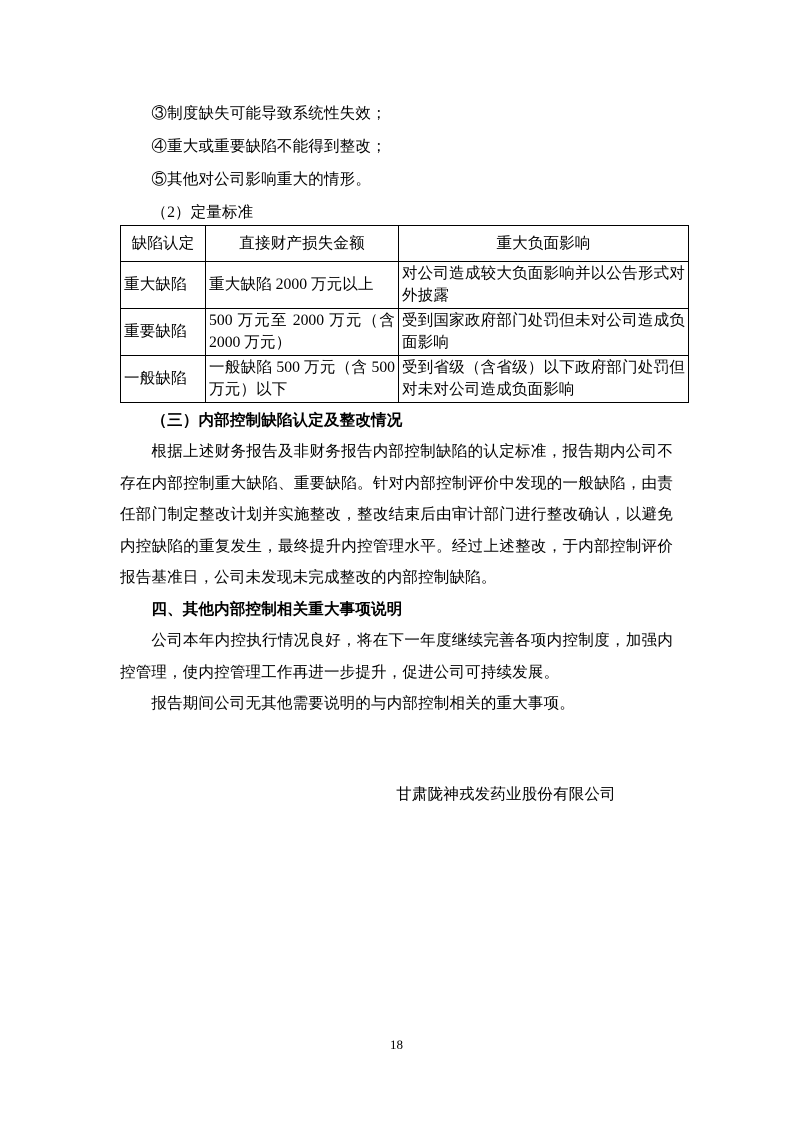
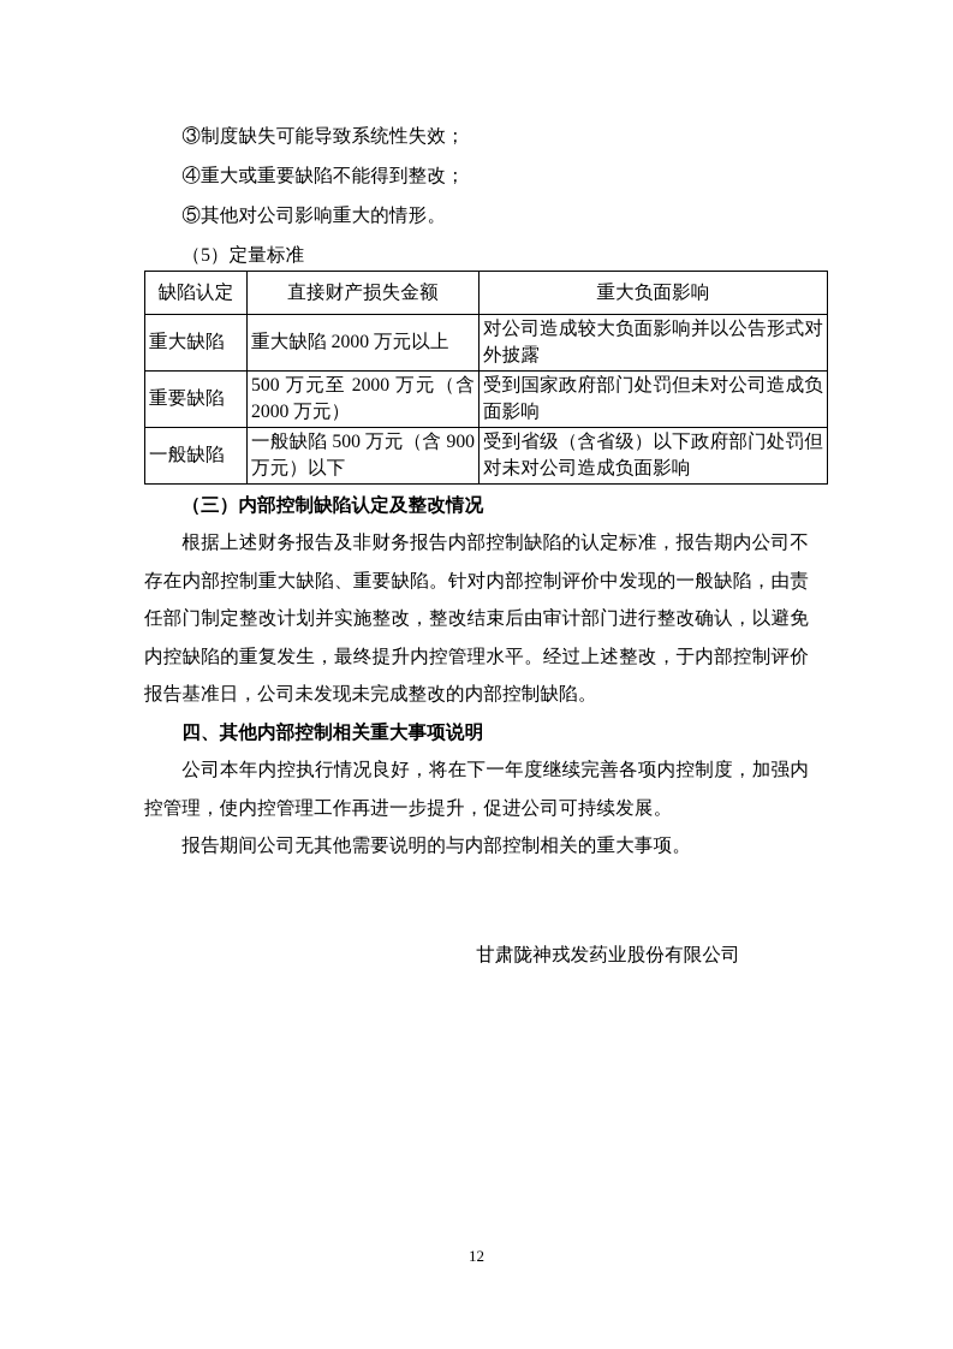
  ③制度缺失可能导致系统性失效；
  ④重大或重要缺陷不能得到整改；
  ⑤其他对公司影响重大的情形。
- （2）定量标准
+ （5）定量标准
  缺陷认定	直接财产损失金额	重大负面影响
  重大缺陷	重大缺陷 2000 万元以上	对公司造成较大负面影响并以公告形式对外披露
  重要缺陷	500 万元至 2000 万元（含 2000 万元）	受到国家政府部门处罚但未对公司造成负面影响
- 一般缺陷	一般缺陷 500 万元（含 500 万元）以下	受到省级（含省级）以下政府部门处罚但对未对公司造成负面影响
+ 一般缺陷	一般缺陷 500 万元（含 900 万元）以下	受到省级（含省级）以下政府部门处罚但对未对公司造成负面影响
  （三）内部控制缺陷认定及整改情况
  根据上述财务报告及非财务报告内部控制缺陷的认定标准，报告期内公司不存在内部控制重大缺陷、重要缺陷。针对内部控制评价中发现的一般缺陷，由责任部门制定整改计划并实施整改，整改结束后由审计部门进行整改确认，以避免内控缺陷的重复发生，最终提升内控管理水平。经过上述整改，于内部控制评价报告基准日，公司未发现未完成整改的内部控制缺陷。
  四、其他内部控制相关重大事项说明
  公司本年内控执行情况良好，将在下一年度继续完善各项内控制度，加强内控管理，使内控管理工作再进一步提升，促进公司可持续发展。
  报告期间公司无其他需要说明的与内部控制相关的重大事项。
  甘肃陇神戎发药业股份有限公司
- 18
+ 12
